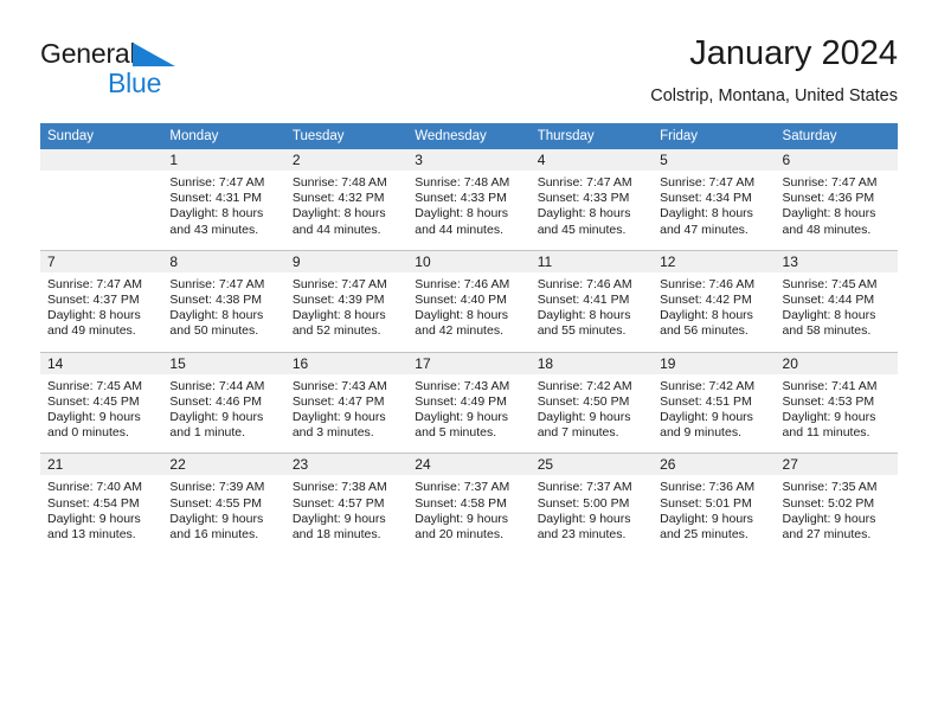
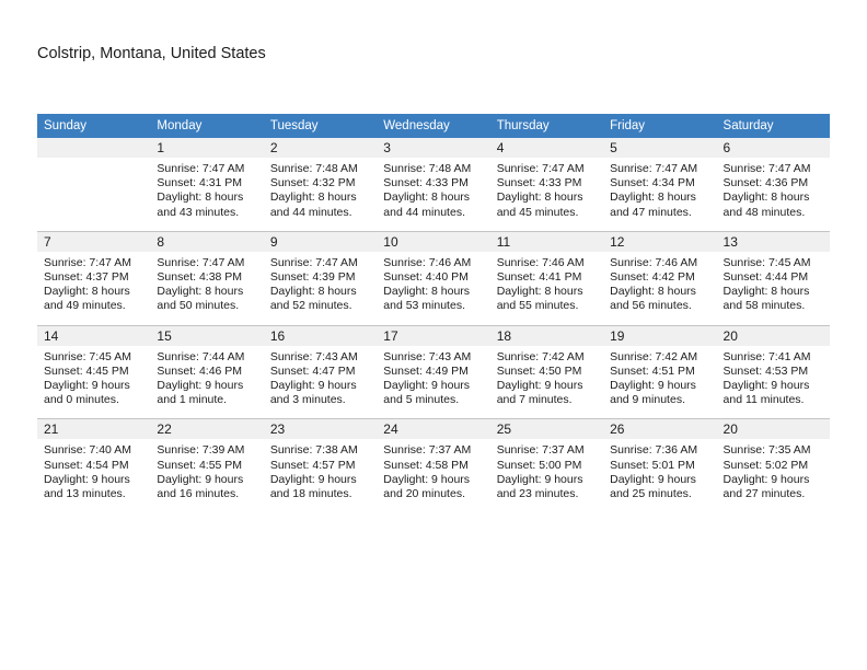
- General
- Blue
- January 2024
  Colstrip, Montana, United States
  Sunday	Monday	Tuesday	Wednesday	Thursday	Friday	Saturday
  	1Sunrise: 7:47 AMSunset: 4:31 PMDaylight: 8 hours and 43 minutes.	2Sunrise: 7:48 AMSunset: 4:32 PMDaylight: 8 hours and 44 minutes.	3Sunrise: 7:48 AMSunset: 4:33 PMDaylight: 8 hours and 44 minutes.	4Sunrise: 7:47 AMSunset: 4:33 PMDaylight: 8 hours and 45 minutes.	5Sunrise: 7:47 AMSunset: 4:34 PMDaylight: 8 hours and 47 minutes.	6Sunrise: 7:47 AMSunset: 4:36 PMDaylight: 8 hours and 48 minutes.
- 7Sunrise: 7:47 AMSunset: 4:37 PMDaylight: 8 hours and 49 minutes.	8Sunrise: 7:47 AMSunset: 4:38 PMDaylight: 8 hours and 50 minutes.	9Sunrise: 7:47 AMSunset: 4:39 PMDaylight: 8 hours and 52 minutes.	10Sunrise: 7:46 AMSunset: 4:40 PMDaylight: 8 hours and 42 minutes.	11Sunrise: 7:46 AMSunset: 4:41 PMDaylight: 8 hours and 55 minutes.	12Sunrise: 7:46 AMSunset: 4:42 PMDaylight: 8 hours and 56 minutes.	13Sunrise: 7:45 AMSunset: 4:44 PMDaylight: 8 hours and 58 minutes.
+ 7Sunrise: 7:47 AMSunset: 4:37 PMDaylight: 8 hours and 49 minutes.	8Sunrise: 7:47 AMSunset: 4:38 PMDaylight: 8 hours and 50 minutes.	9Sunrise: 7:47 AMSunset: 4:39 PMDaylight: 8 hours and 52 minutes.	10Sunrise: 7:46 AMSunset: 4:40 PMDaylight: 8 hours and 53 minutes.	11Sunrise: 7:46 AMSunset: 4:41 PMDaylight: 8 hours and 55 minutes.	12Sunrise: 7:46 AMSunset: 4:42 PMDaylight: 8 hours and 56 minutes.	13Sunrise: 7:45 AMSunset: 4:44 PMDaylight: 8 hours and 58 minutes.
  14Sunrise: 7:45 AMSunset: 4:45 PMDaylight: 9 hours and 0 minutes.	15Sunrise: 7:44 AMSunset: 4:46 PMDaylight: 9 hours and 1 minute.	16Sunrise: 7:43 AMSunset: 4:47 PMDaylight: 9 hours and 3 minutes.	17Sunrise: 7:43 AMSunset: 4:49 PMDaylight: 9 hours and 5 minutes.	18Sunrise: 7:42 AMSunset: 4:50 PMDaylight: 9 hours and 7 minutes.	19Sunrise: 7:42 AMSunset: 4:51 PMDaylight: 9 hours and 9 minutes.	20Sunrise: 7:41 AMSunset: 4:53 PMDaylight: 9 hours and 11 minutes.
- 21Sunrise: 7:40 AMSunset: 4:54 PMDaylight: 9 hours and 13 minutes.	22Sunrise: 7:39 AMSunset: 4:55 PMDaylight: 9 hours and 16 minutes.	23Sunrise: 7:38 AMSunset: 4:57 PMDaylight: 9 hours and 18 minutes.	24Sunrise: 7:37 AMSunset: 4:58 PMDaylight: 9 hours and 20 minutes.	25Sunrise: 7:37 AMSunset: 5:00 PMDaylight: 9 hours and 23 minutes.	26Sunrise: 7:36 AMSunset: 5:01 PMDaylight: 9 hours and 25 minutes.	27Sunrise: 7:35 AMSunset: 5:02 PMDaylight: 9 hours and 27 minutes.
+ 21Sunrise: 7:40 AMSunset: 4:54 PMDaylight: 9 hours and 13 minutes.	22Sunrise: 7:39 AMSunset: 4:55 PMDaylight: 9 hours and 16 minutes.	23Sunrise: 7:38 AMSunset: 4:57 PMDaylight: 9 hours and 18 minutes.	24Sunrise: 7:37 AMSunset: 4:58 PMDaylight: 9 hours and 20 minutes.	25Sunrise: 7:37 AMSunset: 5:00 PMDaylight: 9 hours and 23 minutes.	26Sunrise: 7:36 AMSunset: 5:01 PMDaylight: 9 hours and 25 minutes.	20Sunrise: 7:35 AMSunset: 5:02 PMDaylight: 9 hours and 27 minutes.
